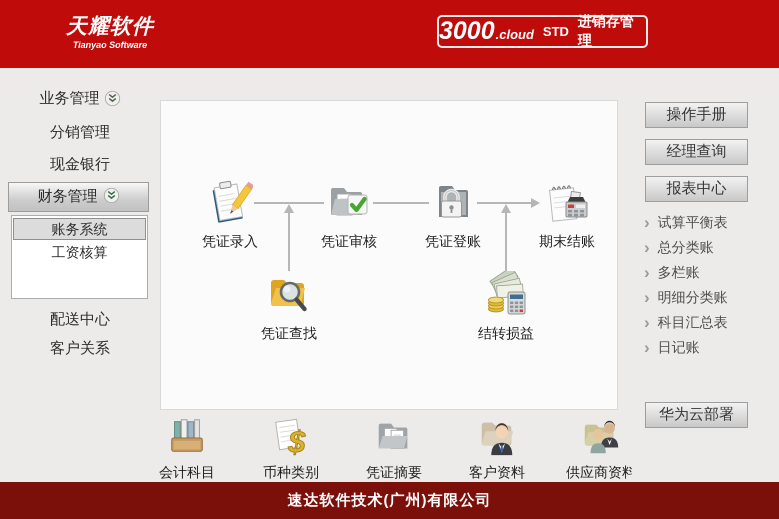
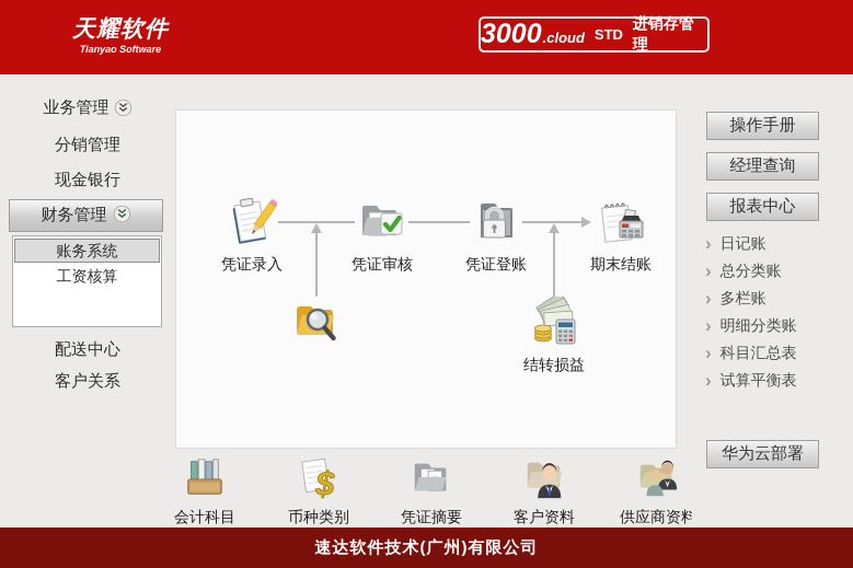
  天耀软件
  Tianyao Software
  3000
  .cloud
  STD
  进销存管理
  业务管理
  分销管理
  现金银行
  财务管理
  账务系统
  工资核算
  配送中心
  客户关系
  凭证录入
  凭证审核
  凭证登账
  期末结账
- 凭证查找
  结转损益
  会计科目
  $
  币种类别
  凭证摘要
  客户资料
  供应商资料
  操作手册
  经理查询
  报表中心
  ›
- 试算平衡表
+ 日记账
  ›
  总分类账
  ›
  多栏账
  ›
  明细分类账
  ›
  科目汇总表
  ›
- 日记账
+ 试算平衡表
  华为云部署
  速达软件技术(广州)有限公司
